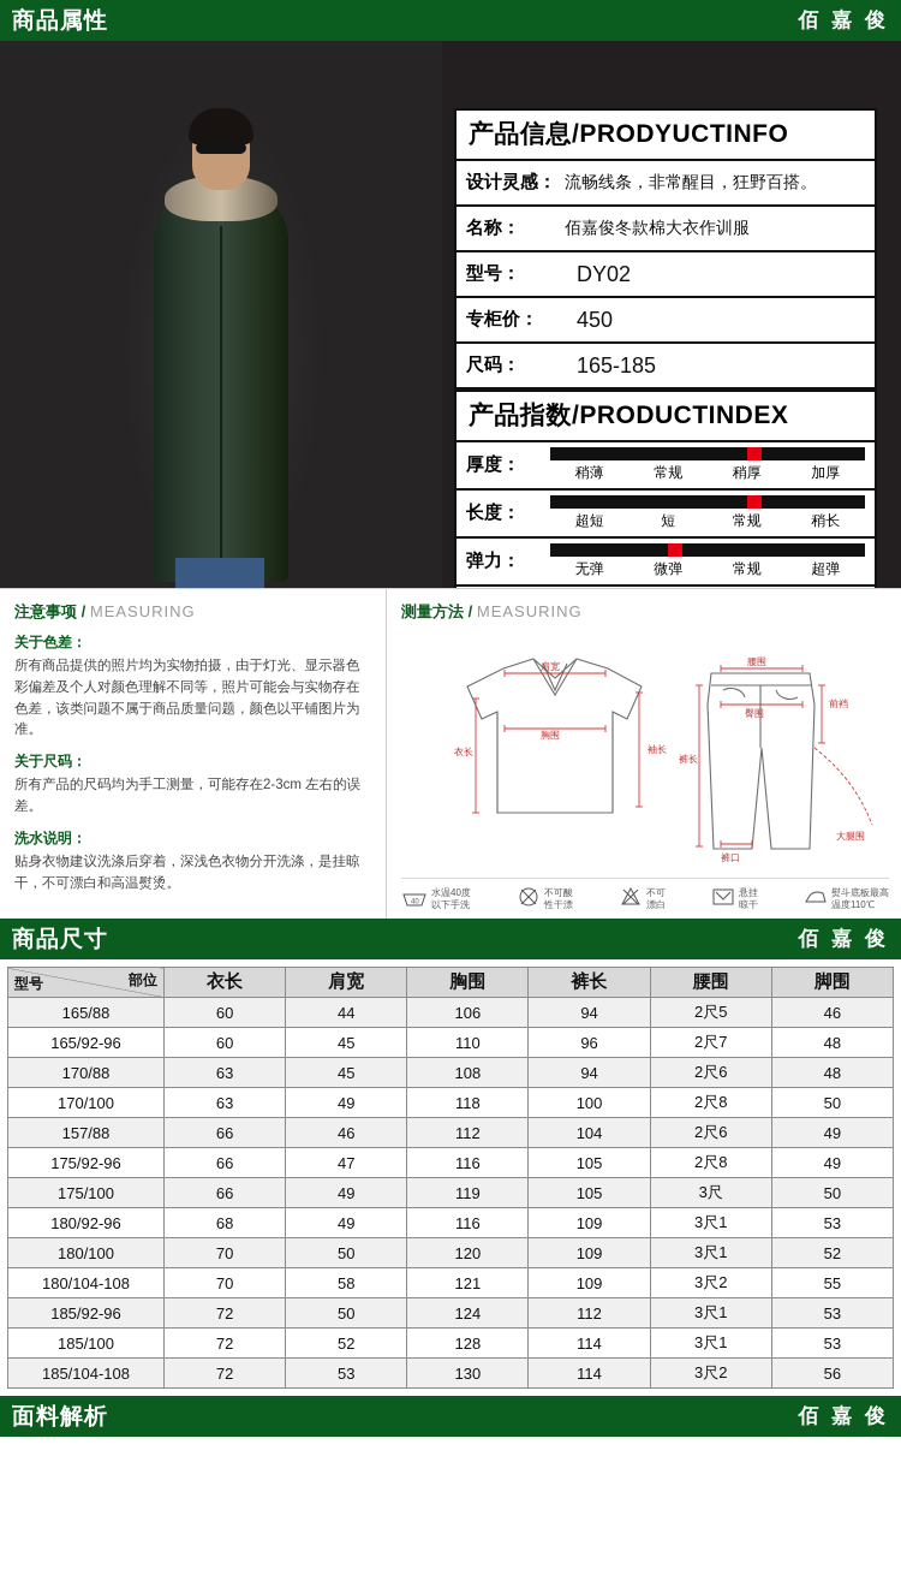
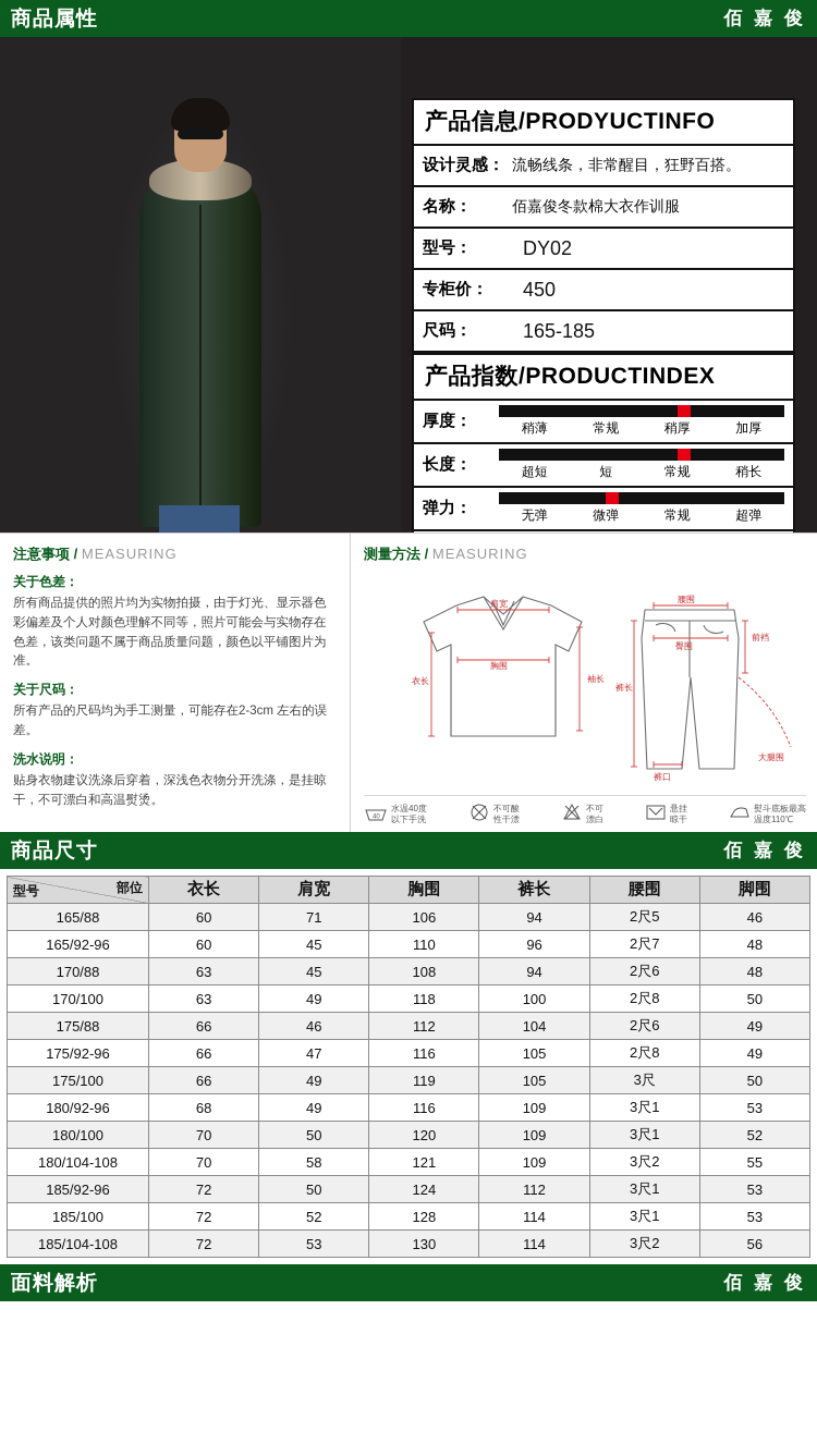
  商品属性
  佰 嘉 俊
  产品信息/PRODYUCTINFO
  设计灵感：
  流畅线条，非常醒目，狂野百搭。
  名称：
  佰嘉俊冬款棉大衣作训服
  型号：
  DY02
  专柜价：
  450
  尺码：
  165-185
  产品指数/PRODUCTINDEX
  厚度：
  稍薄
  常规
  稍厚
  加厚
  长度：
  超短
  短
  常规
  稍长
  弹力：
  无弹
  微弹
  常规
  超弹
  注意事项 / MEASURING
  关于色差：
  所有商品提供的照片均为实物拍摄，由于灯光、显示器色彩偏差及个人对颜色理解不同等，照片可能会与实物存在色差，该类问题不属于商品质量问题，颜色以平铺图片为准。
  关于尺码：
  所有产品的尺码均为手工测量，可能存在2-3cm 左右的误差。
  洗水说明：
  贴身衣物建议洗涤后穿着，深浅色衣物分开洗涤，是挂晾干，不可漂白和高温熨烫。
  测量方法 / MEASURING
  肩宽
  衣长
  胸围
  袖长
  腰围
  裤长
  臀围
  前裆
  裤口
  大腿围
  水温40度
  以下手洗
  不可酸
  性干漂
  不可
  漂白
  悬挂
  晾干
  熨斗底板最高
  温度110℃
  商品尺寸
  佰 嘉 俊
  部位 型号	衣长	肩宽	胸围	裤长	腰围	脚围
- 165/88	60	44	106	94	2尺5	46
+ 165/88	60	71	106	94	2尺5	46
  165/92-96	60	45	110	96	2尺7	48
  170/88	63	45	108	94	2尺6	48
  170/100	63	49	118	100	2尺8	50
- 157/88	66	46	112	104	2尺6	49
+ 175/88	66	46	112	104	2尺6	49
  175/92-96	66	47	116	105	2尺8	49
  175/100	66	49	119	105	3尺	50
  180/92-96	68	49	116	109	3尺1	53
  180/100	70	50	120	109	3尺1	52
  180/104-108	70	58	121	109	3尺2	55
  185/92-96	72	50	124	112	3尺1	53
  185/100	72	52	128	114	3尺1	53
  185/104-108	72	53	130	114	3尺2	56
  面料解析
  佰 嘉 俊
